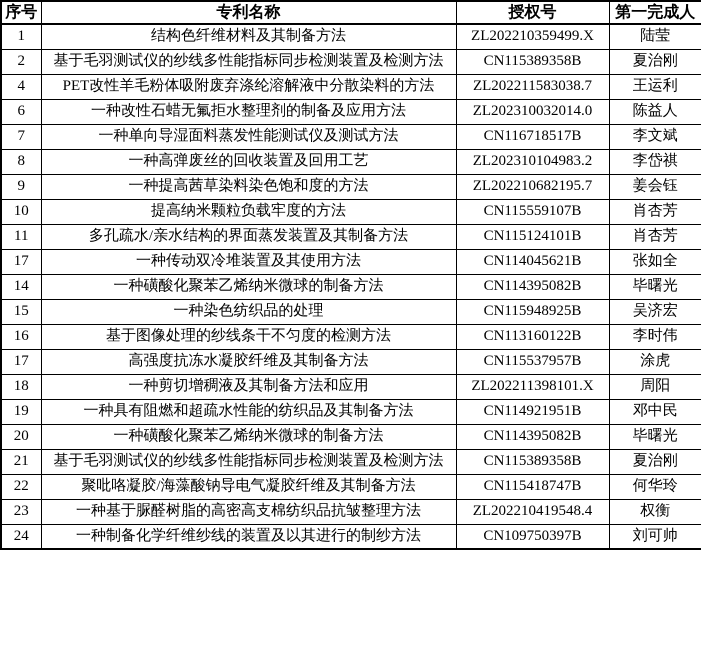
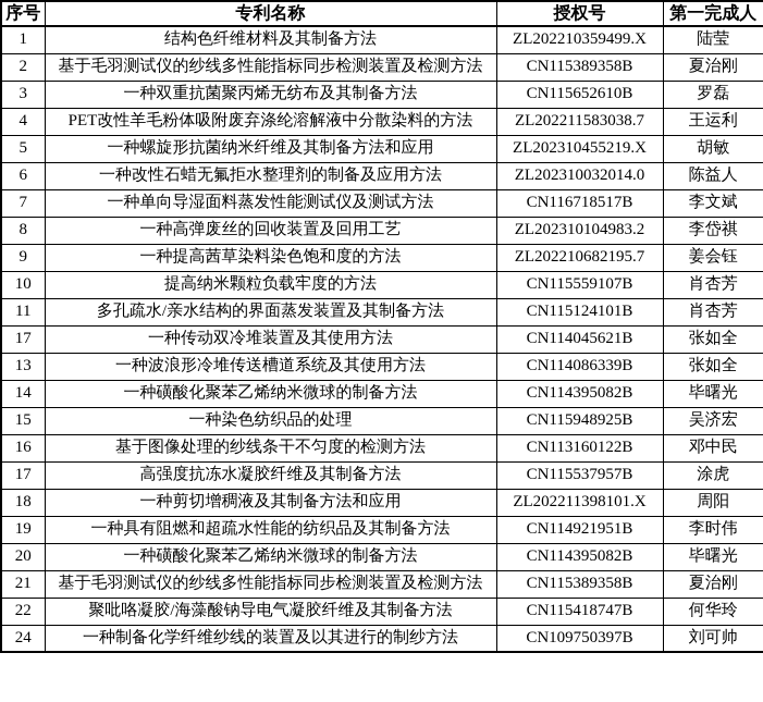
  序号	专利名称	授权号	第一完成人
  1	结构色纤维材料及其制备方法	ZL202210359499.X	陆莹
  2	基于毛羽测试仪的纱线多性能指标同步检测装置及检测方法	CN115389358B	夏治刚
+ 3	一种双重抗菌聚丙烯无纺布及其制备方法	CN115652610B	罗磊
  4	PET改性羊毛粉体吸附废弃涤纶溶解液中分散染料的方法	ZL202211583038.7	王运利
+ 5	一种螺旋形抗菌纳米纤维及其制备方法和应用	ZL202310455219.X	胡敏
  6	一种改性石蜡无氟拒水整理剂的制备及应用方法	ZL202310032014.0	陈益人
  7	一种单向导湿面料蒸发性能测试仪及测试方法	CN116718517B	李文斌
  8	一种高弹废丝的回收装置及回用工艺	ZL202310104983.2	李岱祺
  9	一种提高茜草染料染色饱和度的方法	ZL202210682195.7	姜会钰
  10	提高纳米颗粒负载牢度的方法	CN115559107B	肖杏芳
  11	多孔疏水/亲水结构的界面蒸发装置及其制备方法	CN115124101B	肖杏芳
  17	一种传动双冷堆装置及其使用方法	CN114045621B	张如全
+ 13	一种波浪形冷堆传送槽道系统及其使用方法	CN114086339B	张如全
  14	一种磺酸化聚苯乙烯纳米微球的制备方法	CN114395082B	毕曙光
  15	一种染色纺织品的处理	CN115948925B	吴济宏
- 16	基于图像处理的纱线条干不匀度的检测方法	CN113160122B	李时伟
+ 16	基于图像处理的纱线条干不匀度的检测方法	CN113160122B	邓中民
  17	高强度抗冻水凝胶纤维及其制备方法	CN115537957B	涂虎
  18	一种剪切增稠液及其制备方法和应用	ZL202211398101.X	周阳
- 19	一种具有阻燃和超疏水性能的纺织品及其制备方法	CN114921951B	邓中民
+ 19	一种具有阻燃和超疏水性能的纺织品及其制备方法	CN114921951B	李时伟
  20	一种磺酸化聚苯乙烯纳米微球的制备方法	CN114395082B	毕曙光
  21	基于毛羽测试仪的纱线多性能指标同步检测装置及检测方法	CN115389358B	夏治刚
  22	聚吡咯凝胶/海藻酸钠导电气凝胶纤维及其制备方法	CN115418747B	何华玲
- 23	一种基于脲醛树脂的高密高支棉纺织品抗皱整理方法	ZL202210419548.4	权衡
  24	一种制备化学纤维纱线的装置及以其进行的制纱方法	CN109750397B	刘可帅
